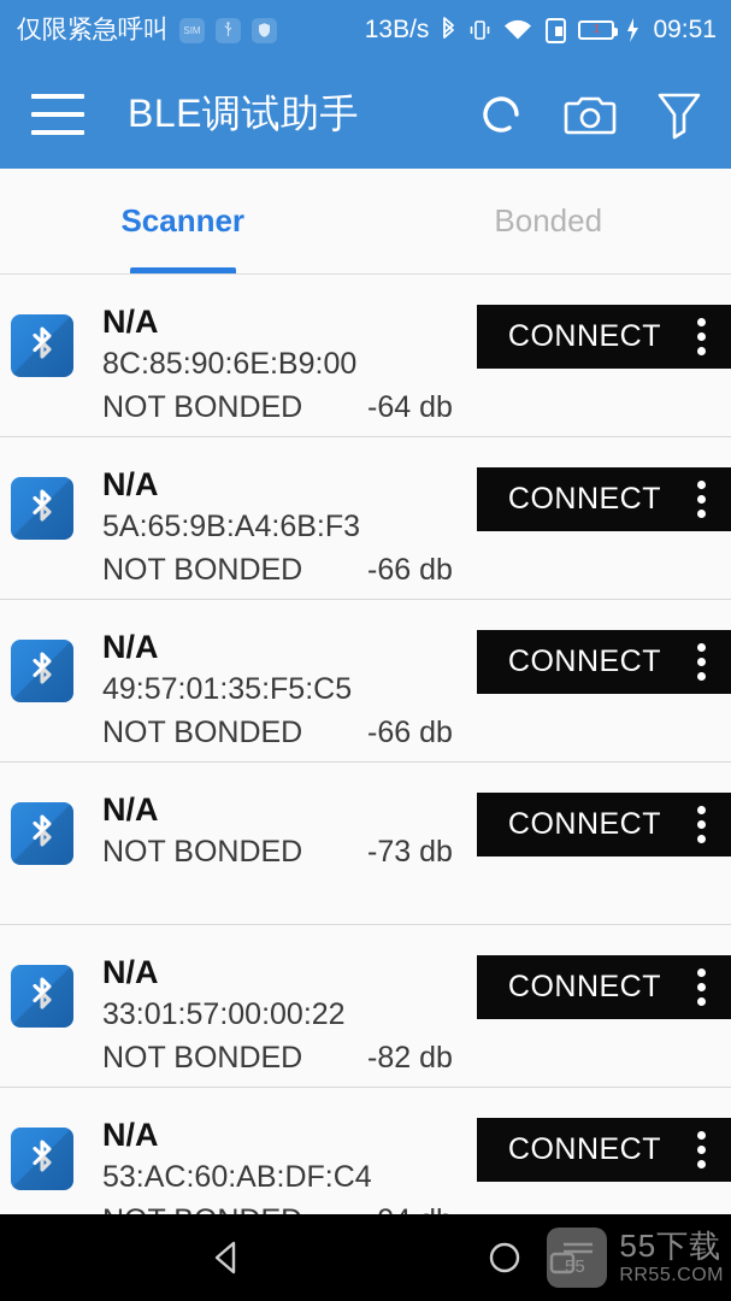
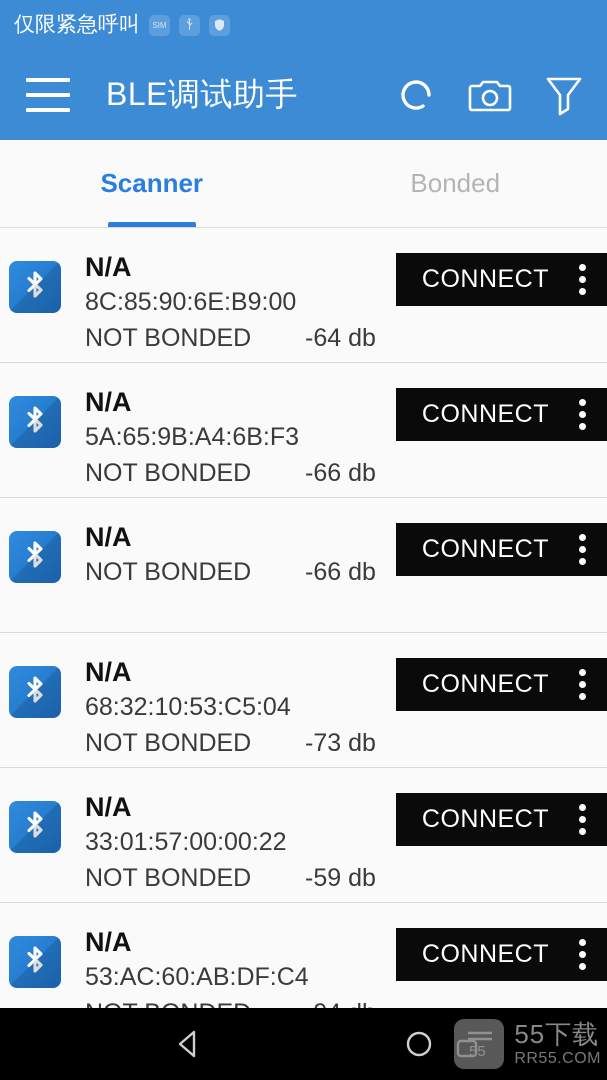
  仅限紧急呼叫
  SIM
- 13B/s
- 1
- 09:51
  BLE调试助手
  Scanner
  Bonded
  N/A
  8C:85:90:6E:B9:00
  NOT BONDED
  -64 db
  CONNECT
  N/A
  5A:65:9B:A4:6B:F3
  NOT BONDED
  -66 db
  CONNECT
  N/A
- 49:57:01:35:F5:C5
  NOT BONDED
  -66 db
  CONNECT
  N/A
+ 68:32:10:53:C5:04
  NOT BONDED
  -73 db
  CONNECT
  N/A
  33:01:57:00:00:22
  NOT BONDED
- -82 db
+ -59 db
  CONNECT
  N/A
  53:AC:60:AB:DF:C4
  CONNECT
  55
  55下载
  RR55.COM
